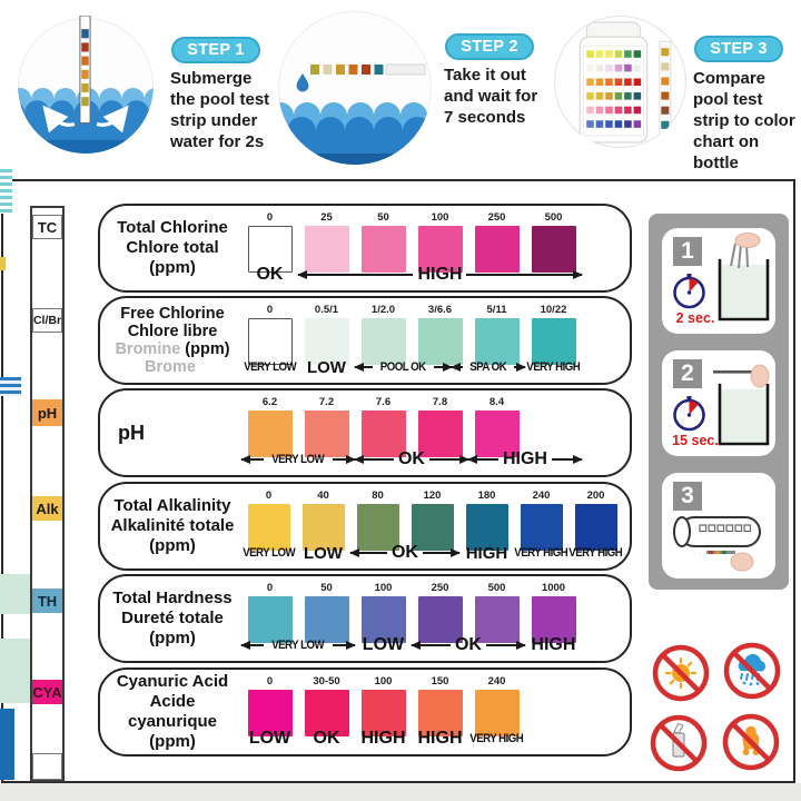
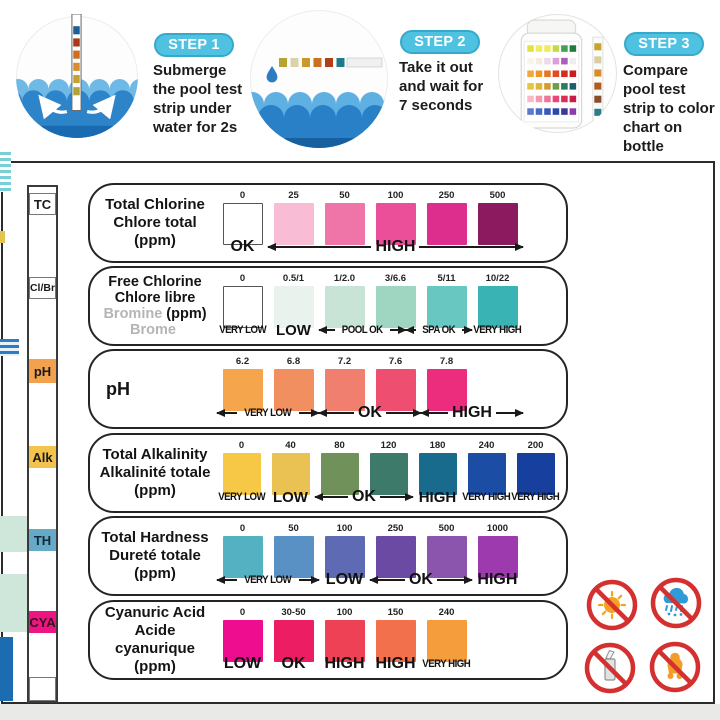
  STEP 1
  Submerge
  the pool test
  strip under
  water for 2s
  STEP 2
  Take it out
  and wait for
  7 seconds
  STEP 3
  Compare
  pool test
  strip to color
  chart on
  bottle
  TC
  Cl/Br
  pH
  Alk
  TH
  CYA
  Total Chlorine
  Chlore total
  (ppm)
  0
  25
  50
  100
  250
  500
  OK
  HIGH
  Free Chlorine
  Chlore libre
  Bromine (ppm)
  Brome
  0
  0.5/1
  1/2.0
  3/6.6
  5/11
  10/22
  VERY LOW
  LOW
  POOL OK
  SPA OK
  VERY HIGH
  pH
  6.2
+ 6.8
  7.2
  7.6
  7.8
- 8.4
  VERY LOW
  OK
  HIGH
  Total Alkalinity
  Alkalinité totale
  (ppm)
  0
  40
  80
  120
  180
  240
  200
  VERY LOW
  LOW
  OK
  HIGH
  VERY HIGH
  VERY HIGH
  Total Hardness
  Dureté totale
  (ppm)
  0
  50
  100
  250
  500
  1000
  VERY LOW
  LOW
  OK
  HIGH
  Cyanuric Acid
  Acide cyanurique
  (ppm)
  0
  30-50
  100
  150
  240
  LOW
  OK
  HIGH
  HIGH
  VERY HIGH
- 1
- 2 sec.
- 2
- 15 sec.
- 3
